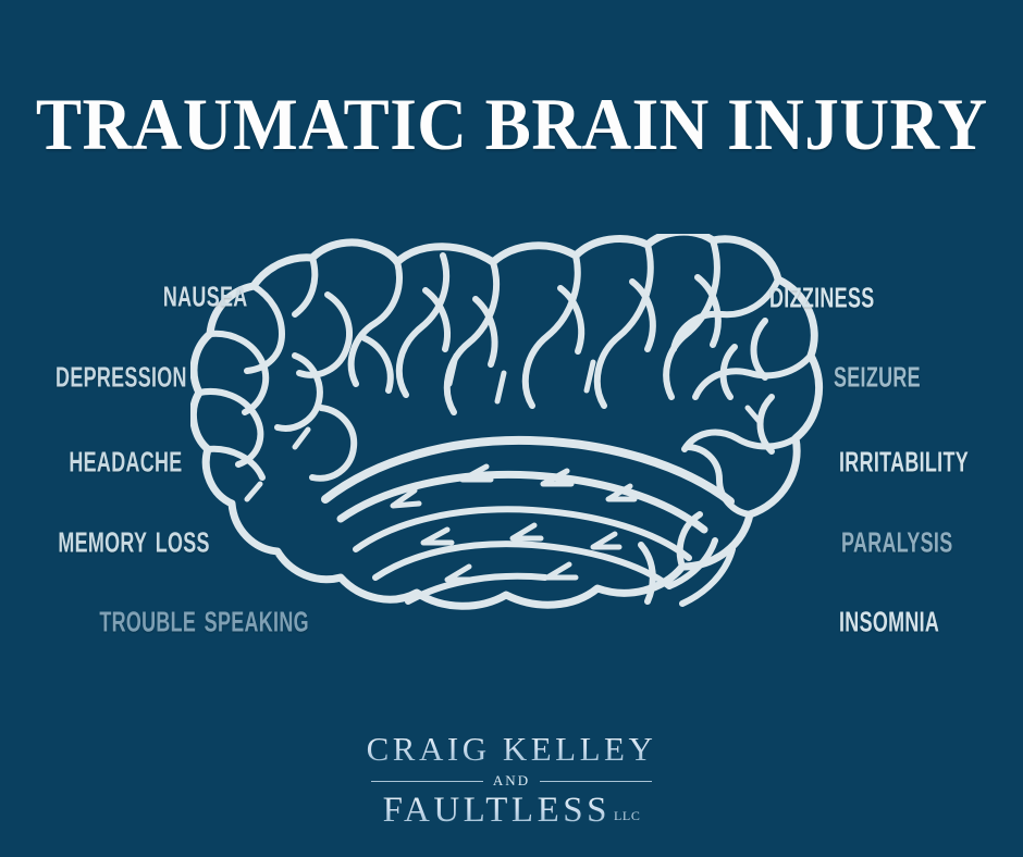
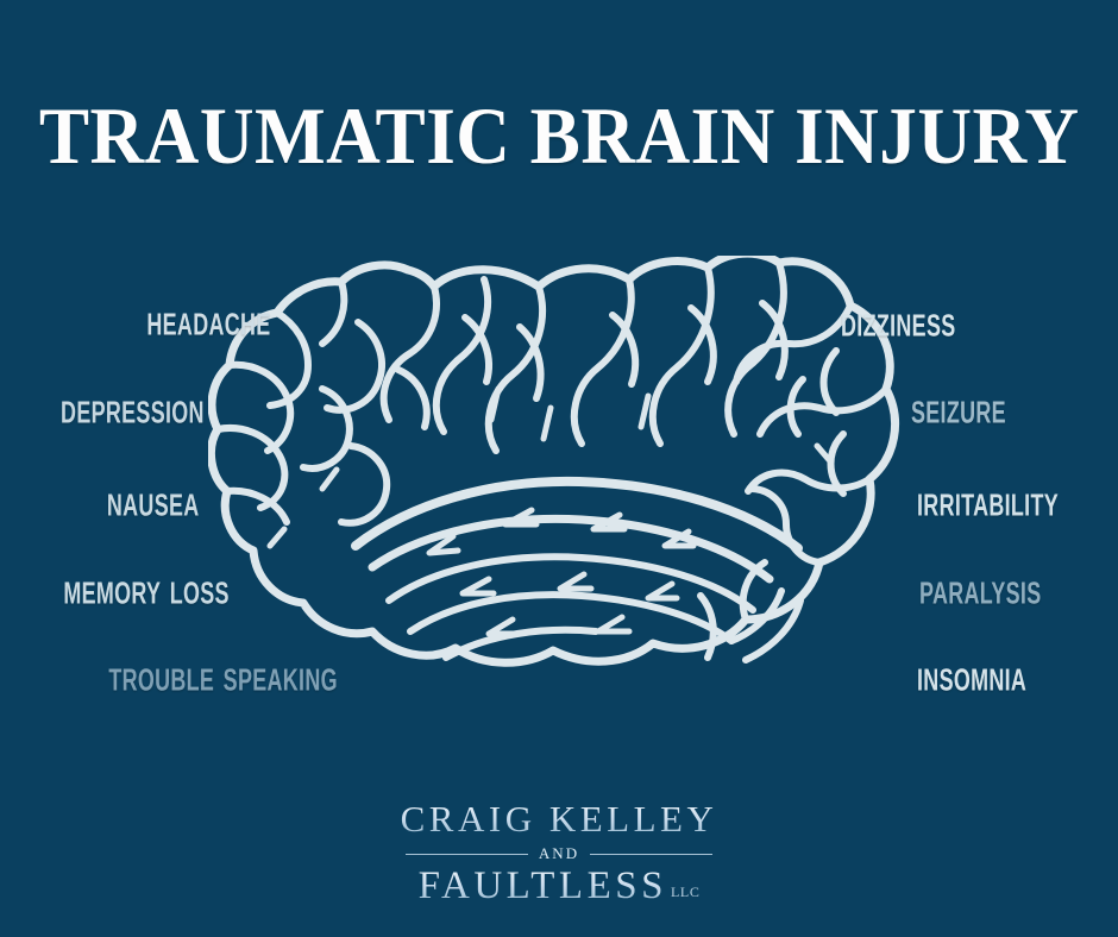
  TRAUMATIC BRAIN INJURY
- nausea
+ headache
  depression
- headache
+ nausea
  memory loss
  trouble speaking
  dizziness
  seizure
  irritability
  paralysis
  insomnia
  CRAIG KELLEY
  AND
  FAULTLESS
  LLC
